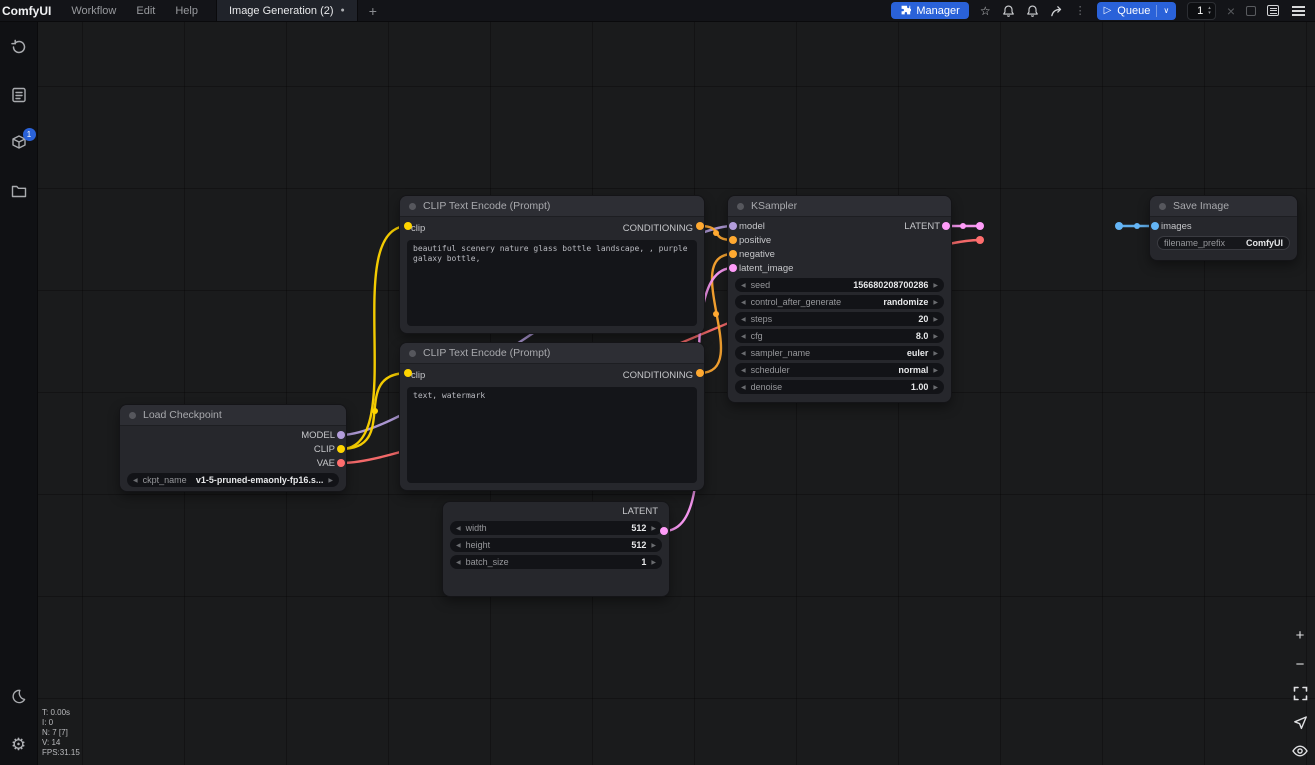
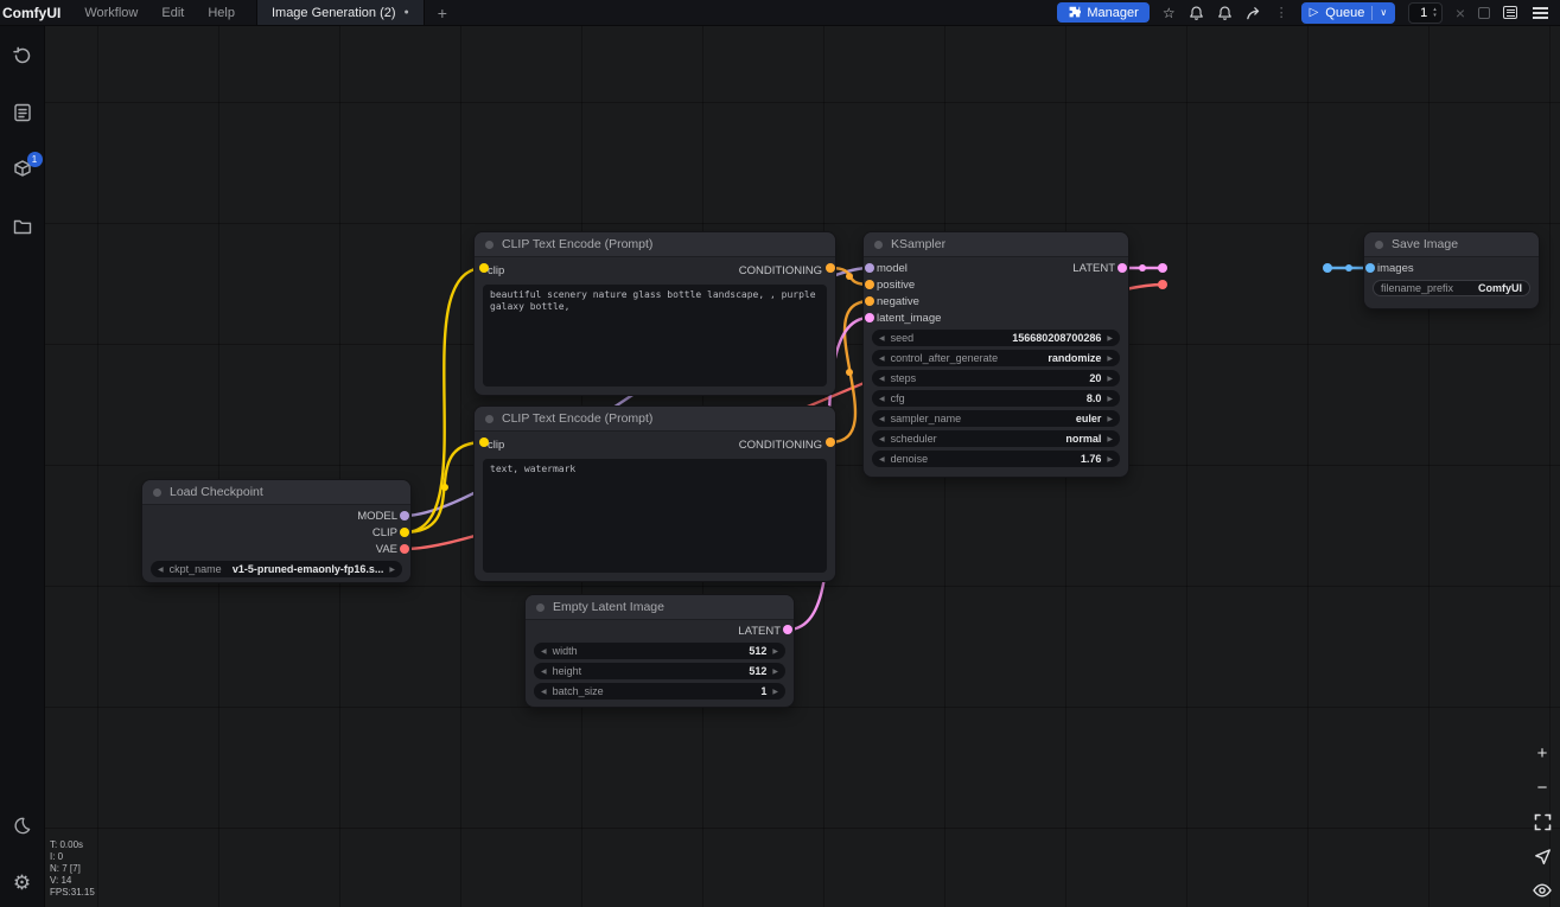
  ComfyUI
  Workflow
  Edit
  Help
  Image Generation (2)
  +
  Manager
  ☆
  ⋮
  ▷
  Queue
  ∨
  1
  ×
  1
  ⚙
  Load Checkpoint
  MODEL
  CLIP
  VAE
  ckpt_name
  v1-5-pruned-emaonly-fp16.s...
  CLIP Text Encode (Prompt)
  clip
  CONDITIONING
  beautiful scenery nature glass bottle landscape, , purple galaxy bottle,
  CLIP Text Encode (Prompt)
  clip
  CONDITIONING
  text, watermark
  KSampler
  model
  LATENT
  positive
  negative
  latent_image
  seed
  156680208700286
  control_after_generate
  randomize
  steps
  20
  cfg
  8.0
  sampler_name
  euler
  scheduler
  normal
  denoise
- 1.00
+ 1.76
  Save Image
  images
  filename_prefix
  ComfyUI
+ Empty Latent Image
  LATENT
  width
  512
  height
  512
  batch_size
  1
  T: 0.00s
  I: 0
  N: 7 [7]
  V: 14
  FPS:31.15
  +
  −
